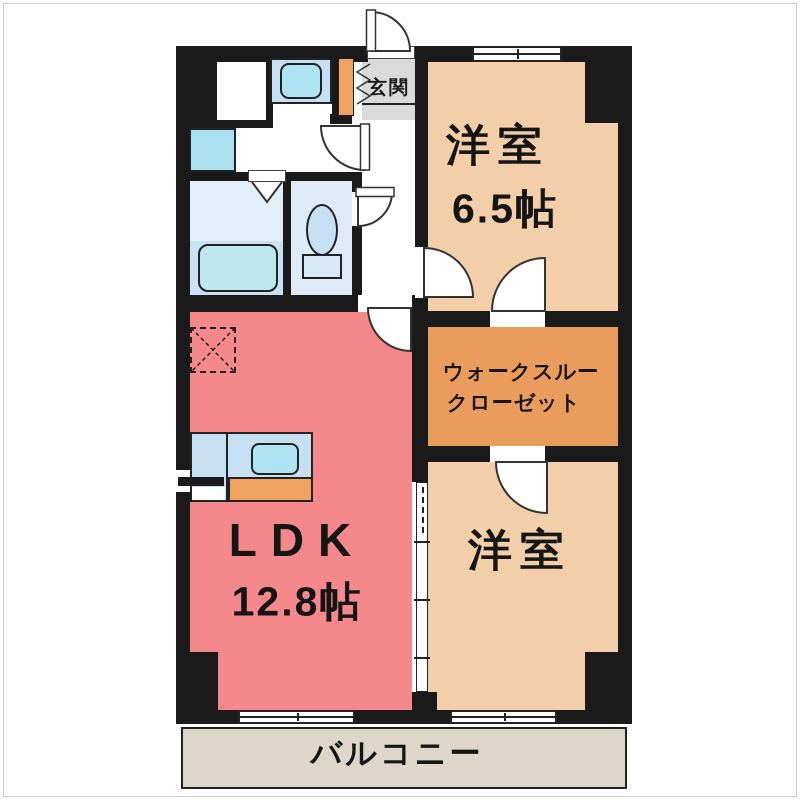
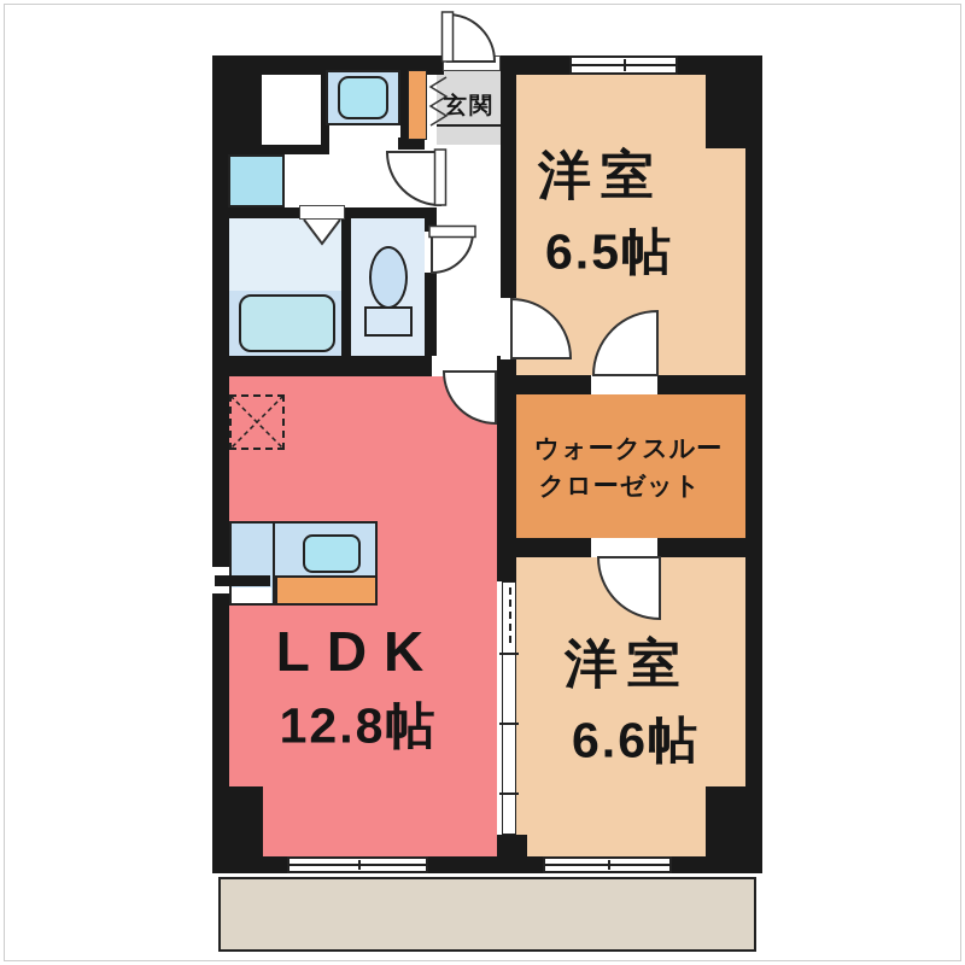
  玄関
  洋室
  6.5帖
  ウォークスルー
  クローゼット
  洋室
+ 6.6帖
  LDK
  12.8帖
- バルコニー
